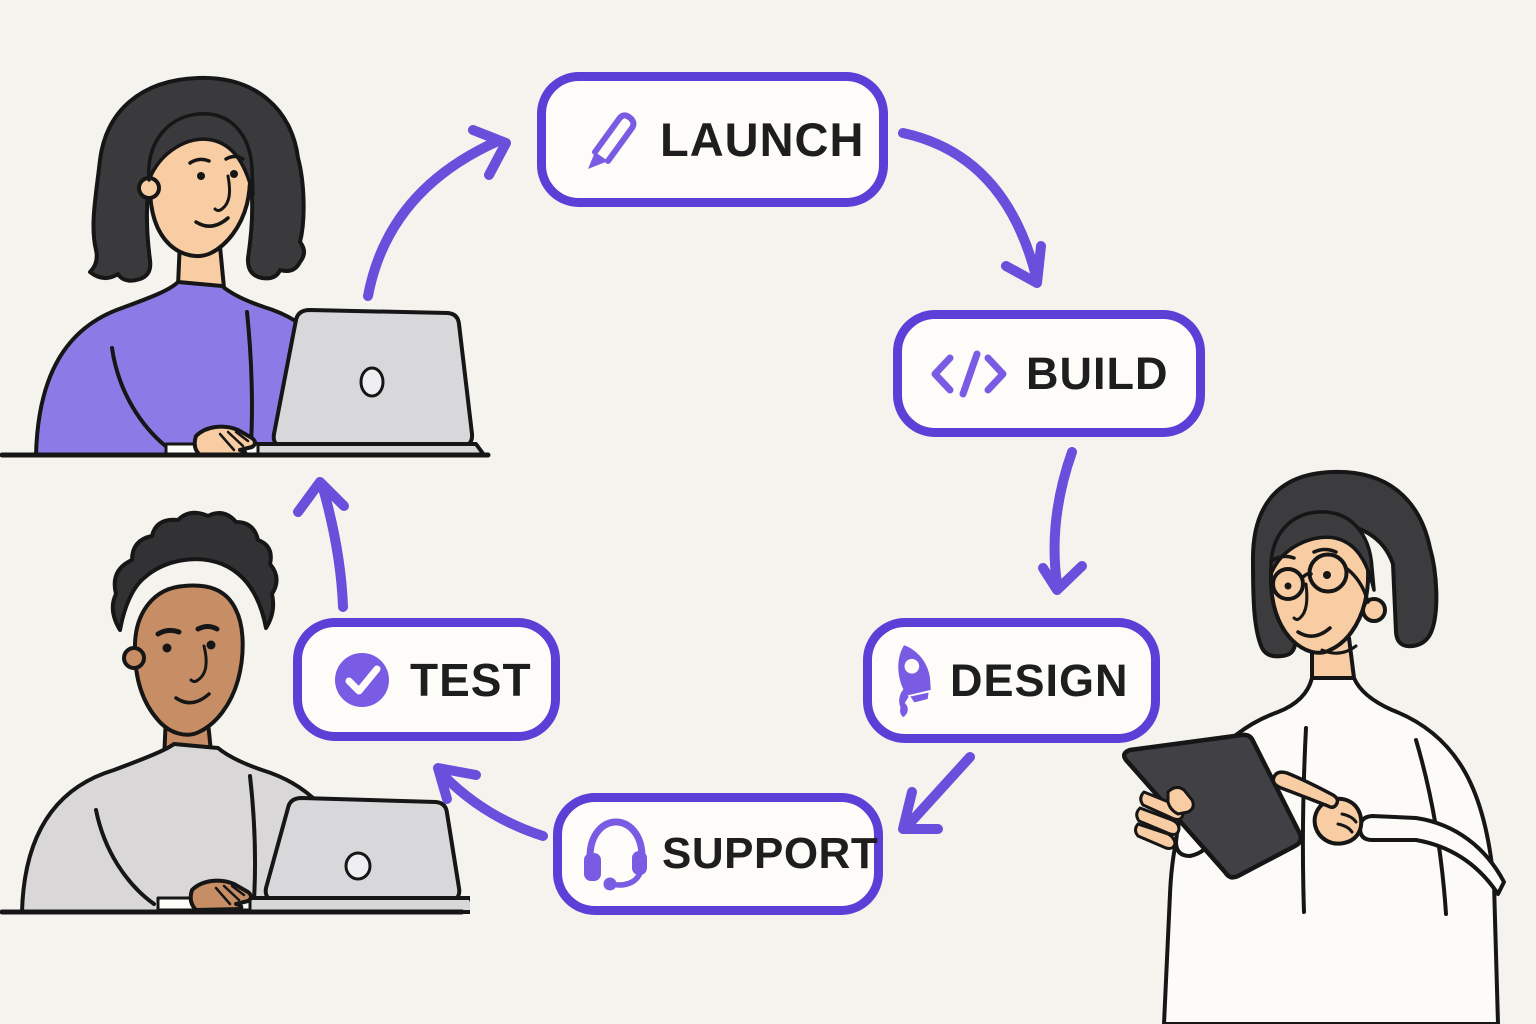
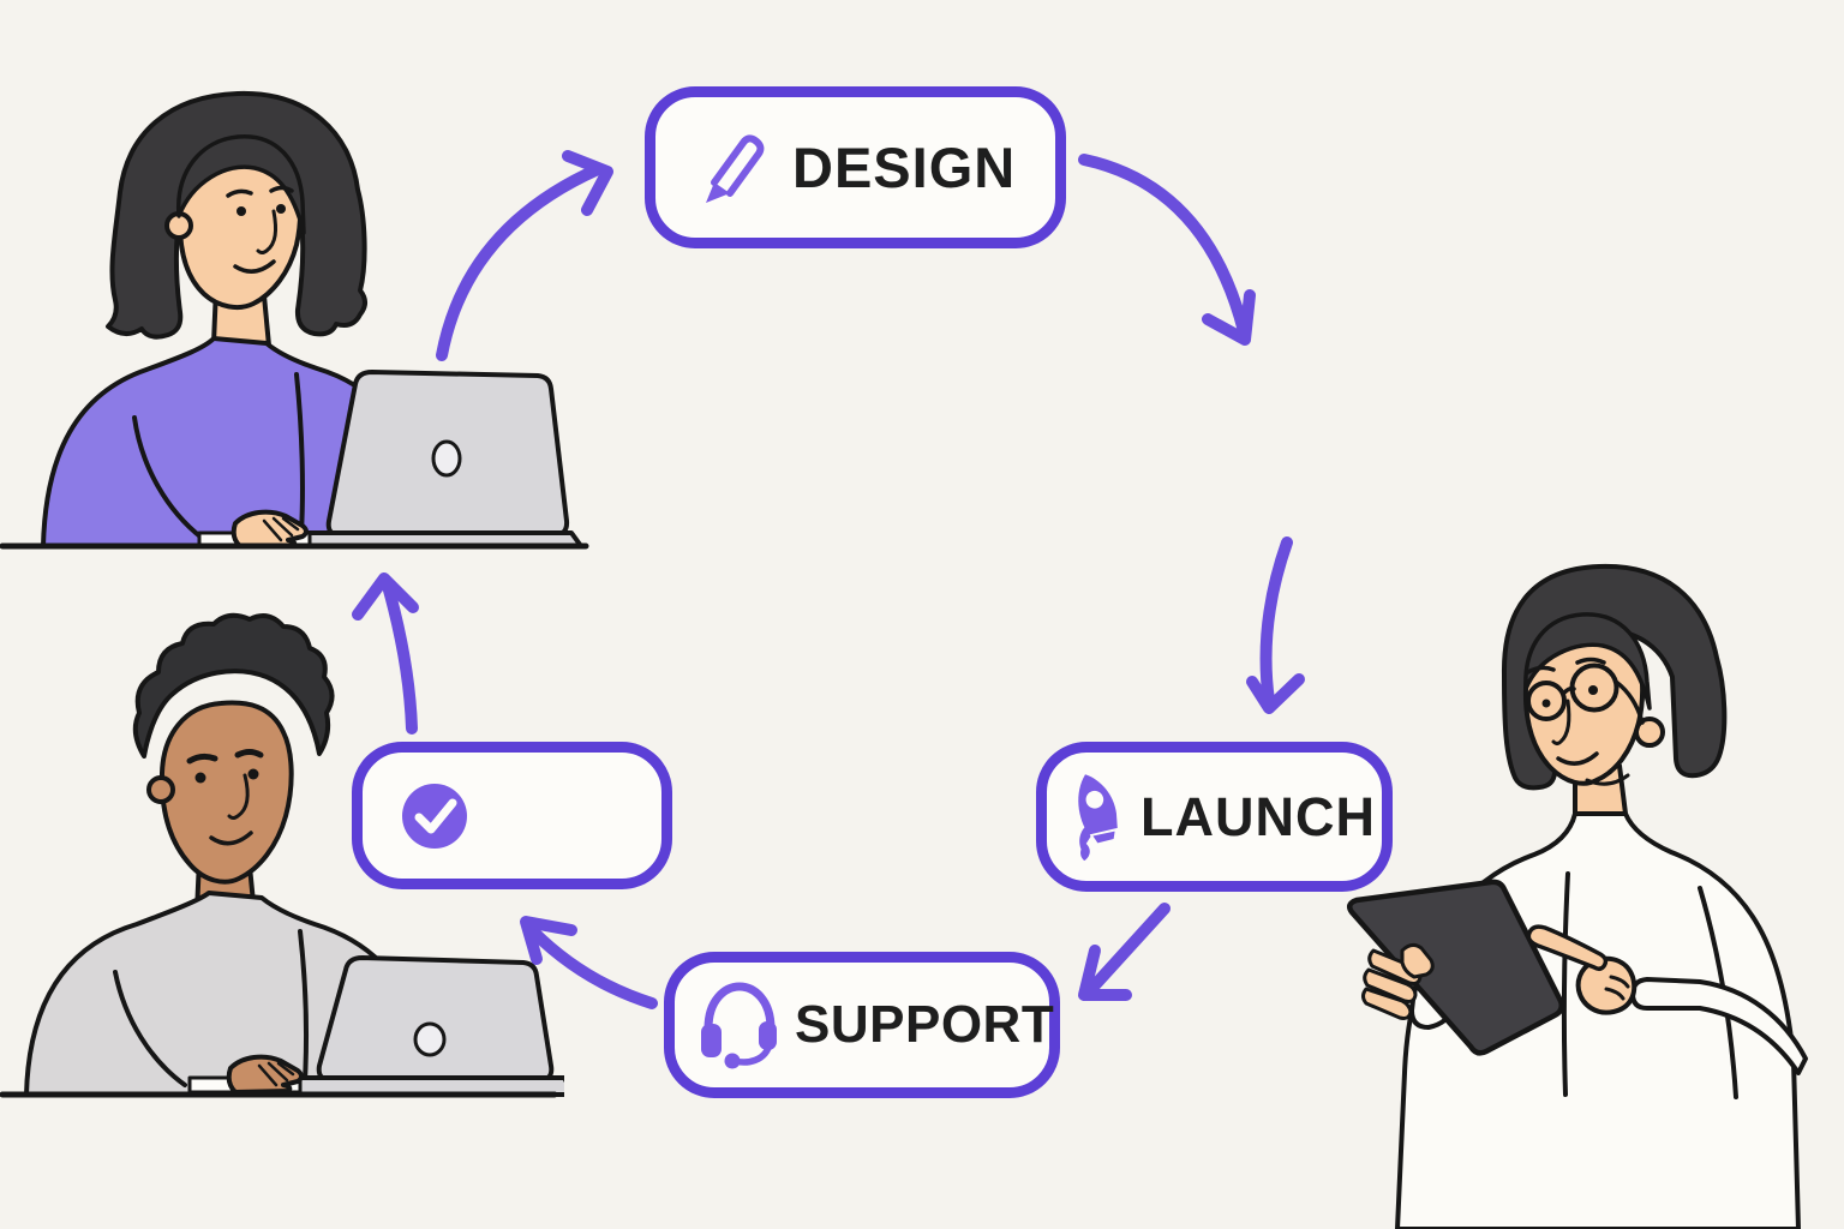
- LAUNCH
+ DESIGN
- BUILD
- DESIGN
+ LAUNCH
  SUPPORT
- TEST
